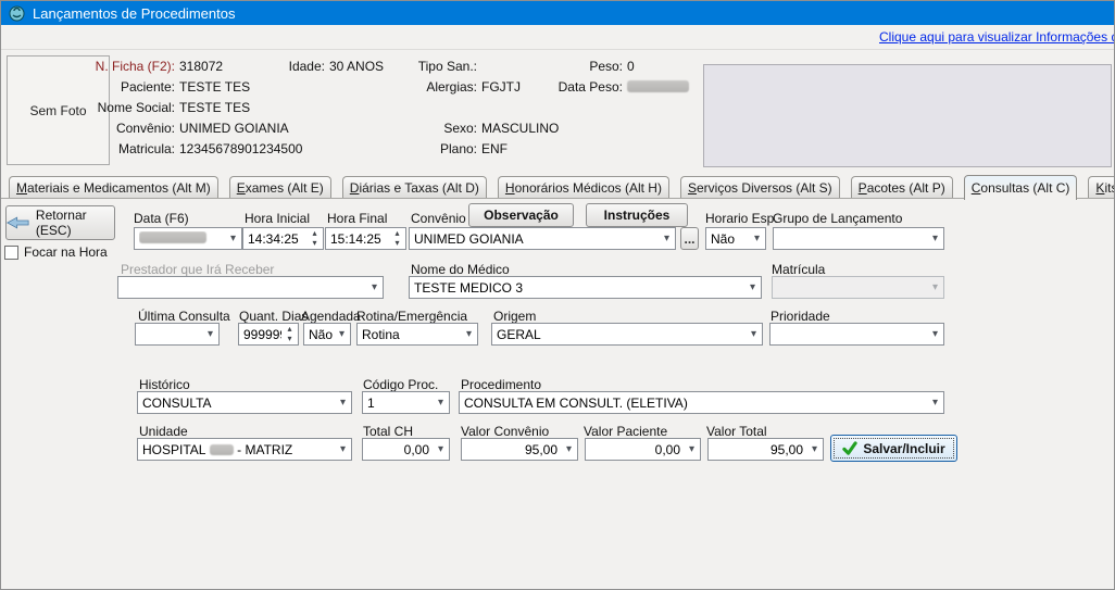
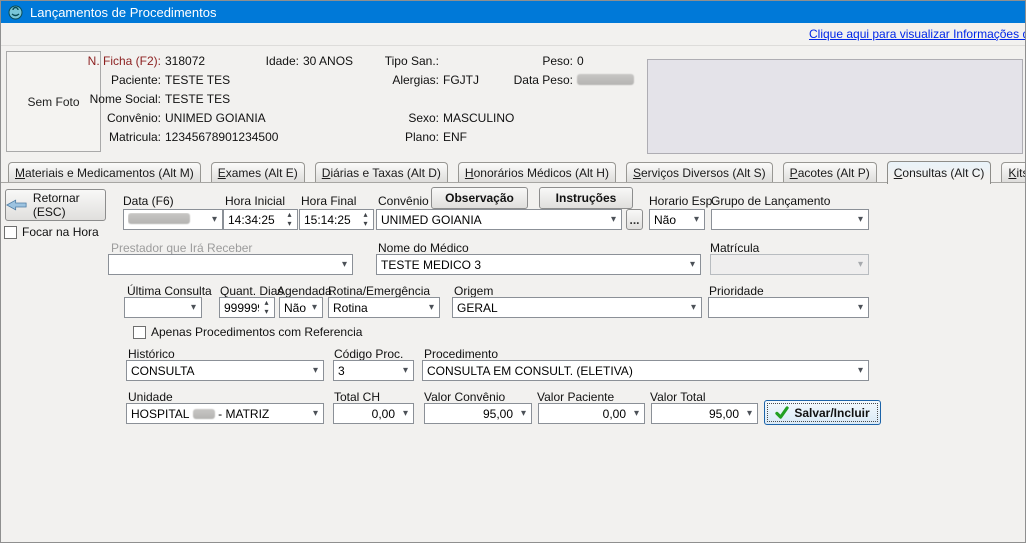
  Lançamentos de Procedimentos
  Clique aqui para visualizar Informações
  Sem Foto
  N. Ficha (F2):
  318072
  Paciente:
  TESTE TES
  Nome Social:
  TESTE TES
  Convênio:
  UNIMED GOIANIA
  Matricula:
  12345678901234500
  Idade:
  30 ANOS
  Tipo San.:
  Alergias:
  FGJTJ
  Sexo:
  MASCULINO
  Plano:
  ENF
  Peso:
  0
  Data Peso:
  Materiais e Medicamentos (Alt M)
  Exames (Alt E)
  Diárias e Taxas (Alt D)
  Honorários Médicos (Alt H)
  Serviços Diversos (Alt S)
  Pacotes (Alt P)
  Consultas (Alt C)
  Retornar (ESC)
  Focar na Hora
  Data (F6)
  ▾
  Hora Inicial
  14:34:25
  ▴
  ▾
  Hora Final
  15:14:25
  ▴
  ▾
  Convênio
  UNIMED GOIANIA
  ▾
  Observação
  Instruções
  ...
  Horario Esp.
  Não
  ▾
  Grupo de Lançamento
  ▾
  Prestador que Irá Receber
  ▾
  Nome do Médico
  TESTE MEDICO 3
  ▾
  Matrícula
  ▾
  Última Consulta
  ▾
  Quant. Dias
  99999
  ▴
  ▾
  Agendada
  Não
  ▾
  Rotina/Emergência
  Rotina
  ▾
  Origem
  GERAL
  ▾
  Prioridade
  ▾
+ Apenas Procedimentos com Referencia
  Histórico
  CONSULTA
  ▾
  Código Proc.
- 1
+ 3
  ▾
  Procedimento
  CONSULTA EM CONSULT. (ELETIVA)
  ▾
  Unidade
  HOSPITAL - MATRIZ
  ▾
  Total CH
  0,00
  ▾
  Valor Convênio
  95,00
  ▾
  Valor Paciente
  0,00
  ▾
  Valor Total
  95,00
  ▾
  Salvar/Incluir
